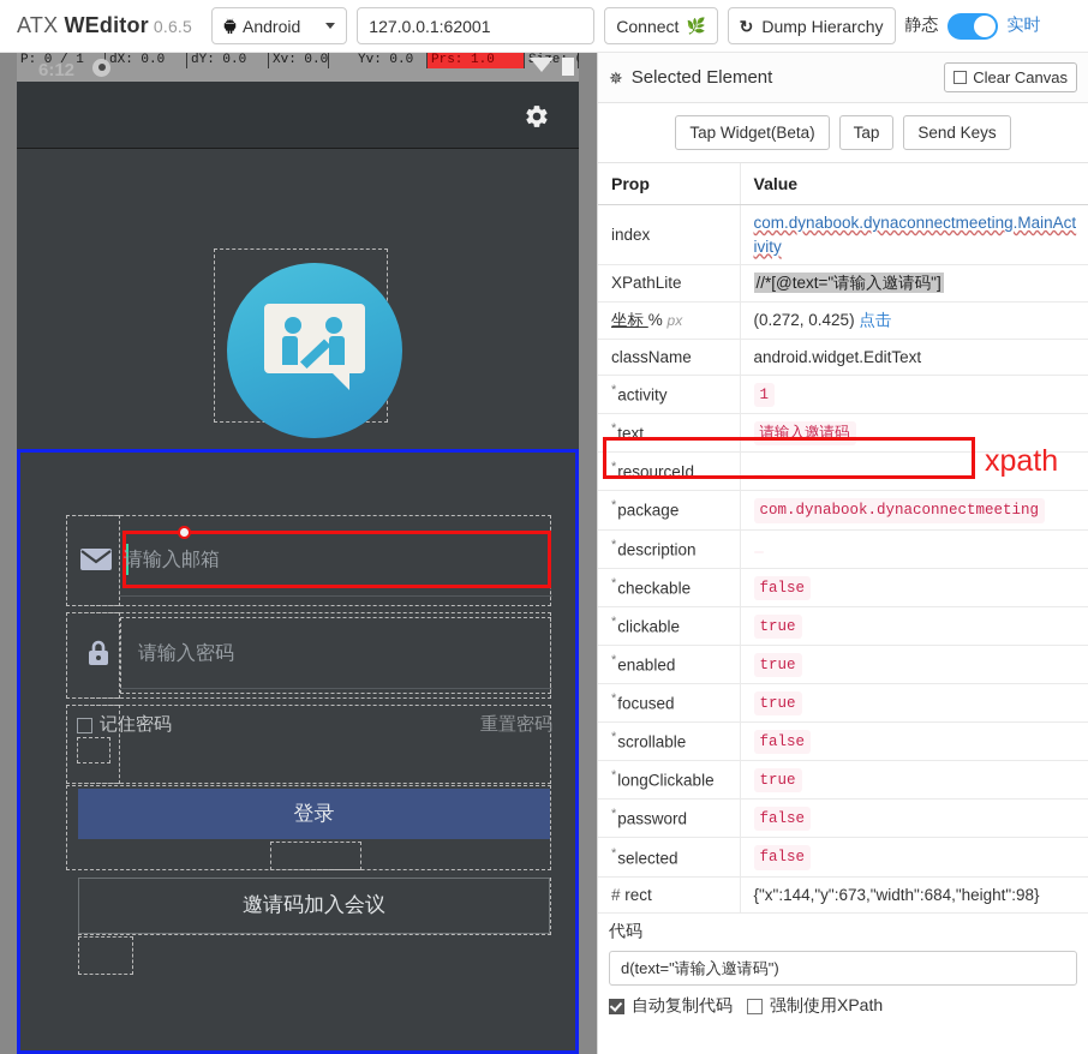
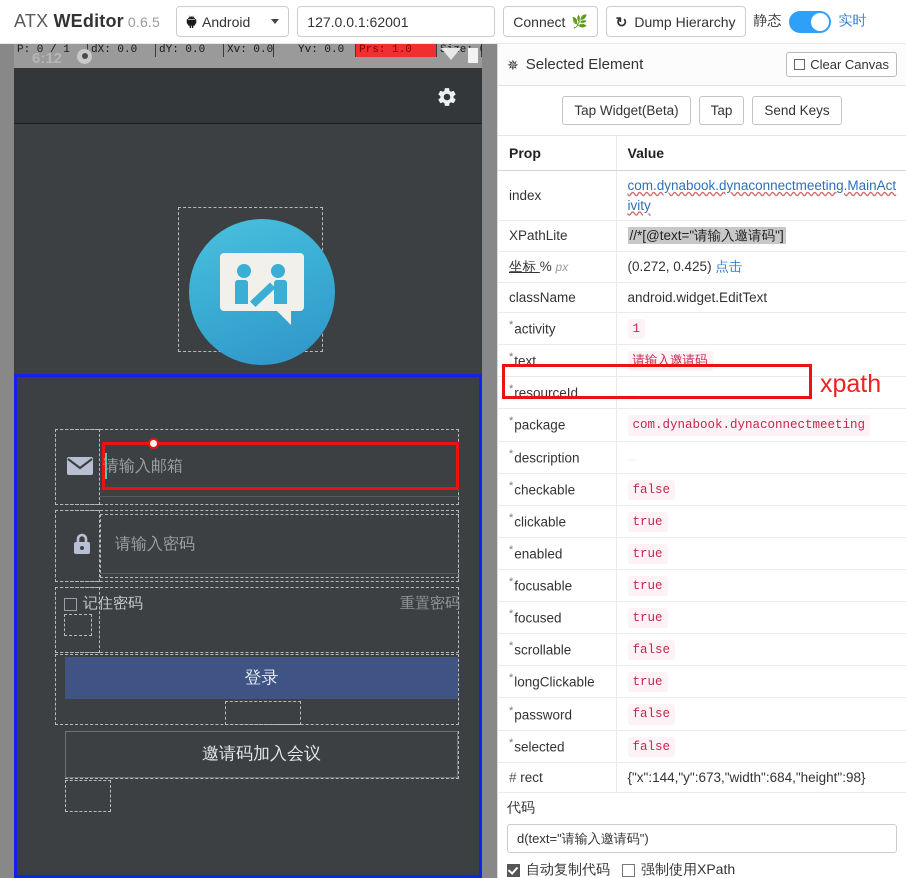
  ATX WEditor 0.6.5
  Android
  127.0.0.1:62001
  Connect
  🌿
  ↻
  Dump Hierarchy
  静态
  实时
  P: 0 / 1
  dX: 0.0
  dY: 0.0
  Xv: 0.0
  Yv: 0.0
  Prs: 1.0
  6:12
  请输入邮箱
  请输入密码
  记住密码
  重置密码
  登录
  邀请码加入会议
  ✵
  Selected Element
  Clear Canvas
  Tap Widget(Beta)
  Tap
  Send Keys
  xpath
  Prop	Value
  index	com.dynabook.dynaconnectmeeting.MainActivity
  XPathLite	//*[@text="请输入邀请码"]
  坐标 % px	(0.272, 0.425) 点击
  className	android.widget.EditText
  *activity	1
  *text	请输入邀请码
  *resourceId
  *package	com.dynabook.dynaconnectmeeting
  *description
  *checkable	false
  *clickable	true
  *enabled	true
+ *focusable	true
  *focused	true
  *scrollable	false
  *longClickable	true
  *password	false
  *selected	false
  # rect	{"x":144,"y":673,"width":684,"height":98}
  代码
  d(text="请输入邀请码")
  自动复制代码
  强制使用XPath
